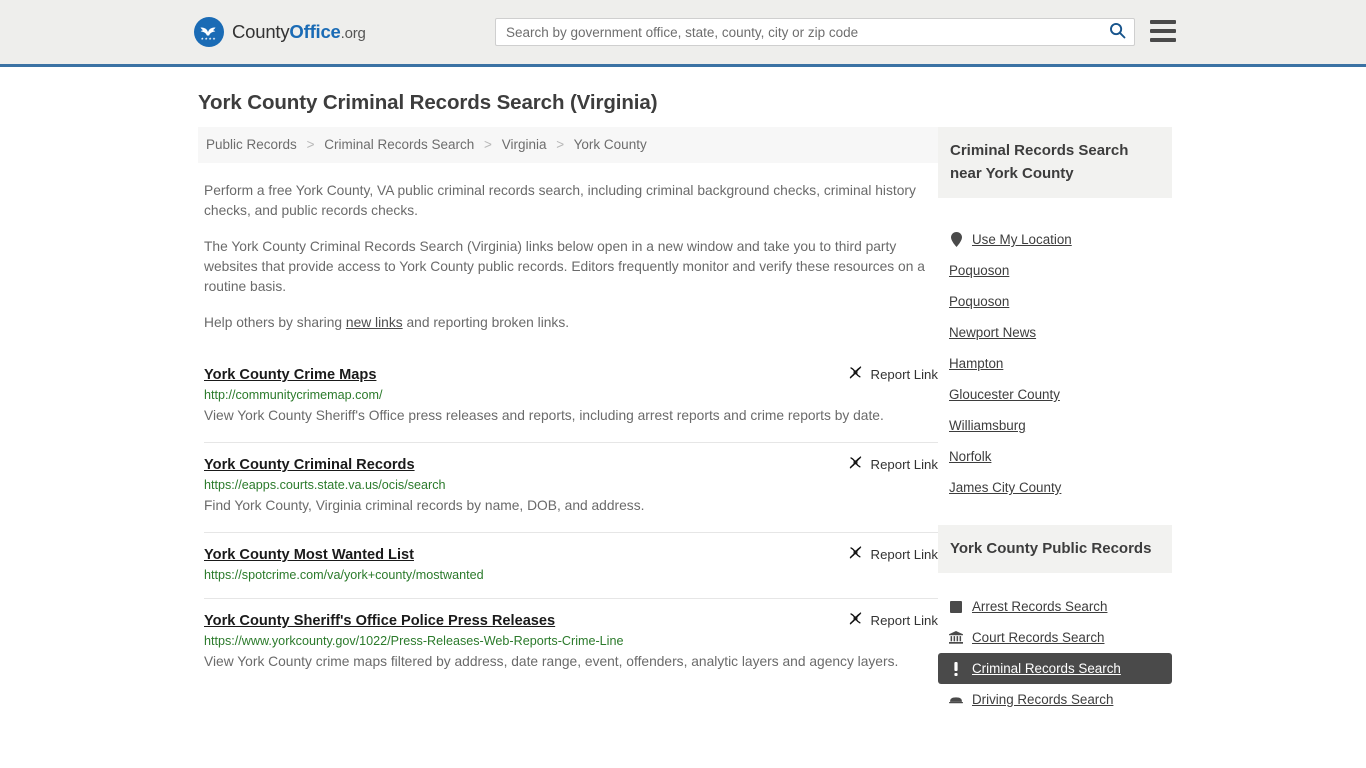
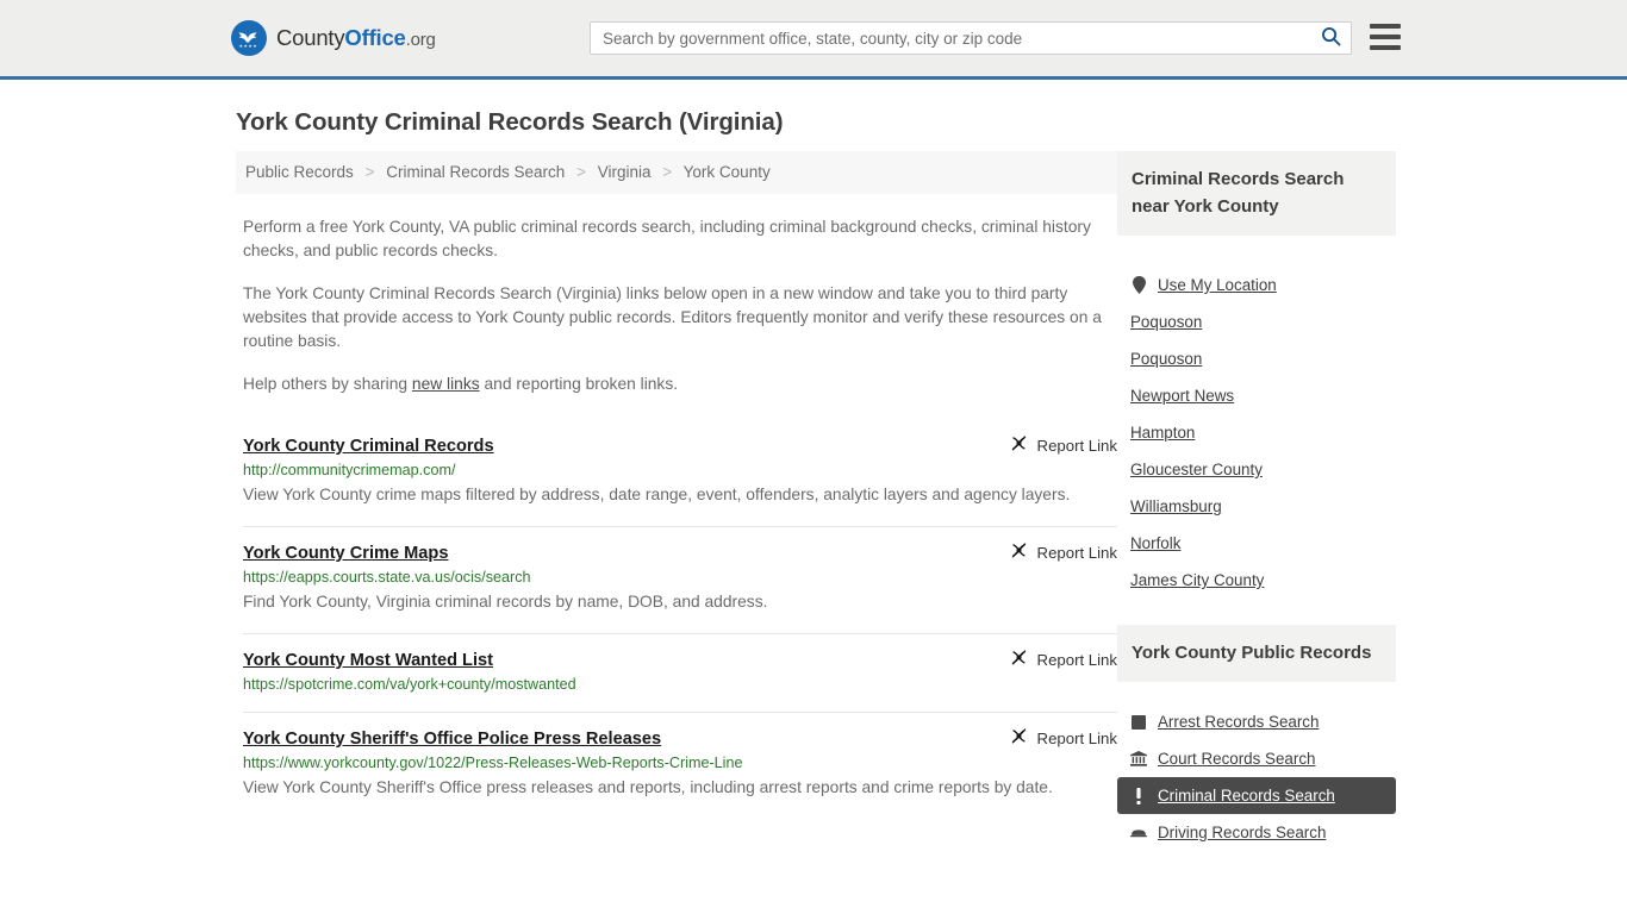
  CountyOffice.org
  Search by government office, state, county, city or zip code
  York County Criminal Records Search (Virginia)
  Public Records > Criminal Records Search > Virginia > York County
  Perform a free York County, VA public criminal records search, including criminal background checks, criminal history checks, and public records checks.
  The York County Criminal Records Search (Virginia) links below open in a new window and take you to third party websites that provide access to York County public records. Editors frequently monitor and verify these resources on a routine basis.
  Help others by sharing new links and reporting broken links.
- York County Crime Maps
+ York County Criminal Records
  http://communitycrimemap.com/
- View York County Sheriff's Office press releases and reports, including arrest reports and crime reports by date.
+ View York County crime maps filtered by address, date range, event, offenders, analytic layers and agency layers.
  Report Link
- York County Criminal Records
+ York County Crime Maps
  https://eapps.courts.state.va.us/ocis/search
  Find York County, Virginia criminal records by name, DOB, and address.
  Report Link
  York County Most Wanted List
  https://spotcrime.com/va/york+county/mostwanted
  Report Link
  York County Sheriff's Office Police Press Releases
  https://www.yorkcounty.gov/1022/Press-Releases-Web-Reports-Crime-Line
- View York County crime maps filtered by address, date range, event, offenders, analytic layers and agency layers.
+ View York County Sheriff's Office press releases and reports, including arrest reports and crime reports by date.
  Report Link
  Criminal Records Search near York County
  Use My Location
  Poquoson
  Poquoson
  Newport News
  Hampton
  Gloucester County
  Williamsburg
  Norfolk
  James City County
  York County Public Records
  Arrest Records Search
  Court Records Search
  Criminal Records Search
  Driving Records Search
